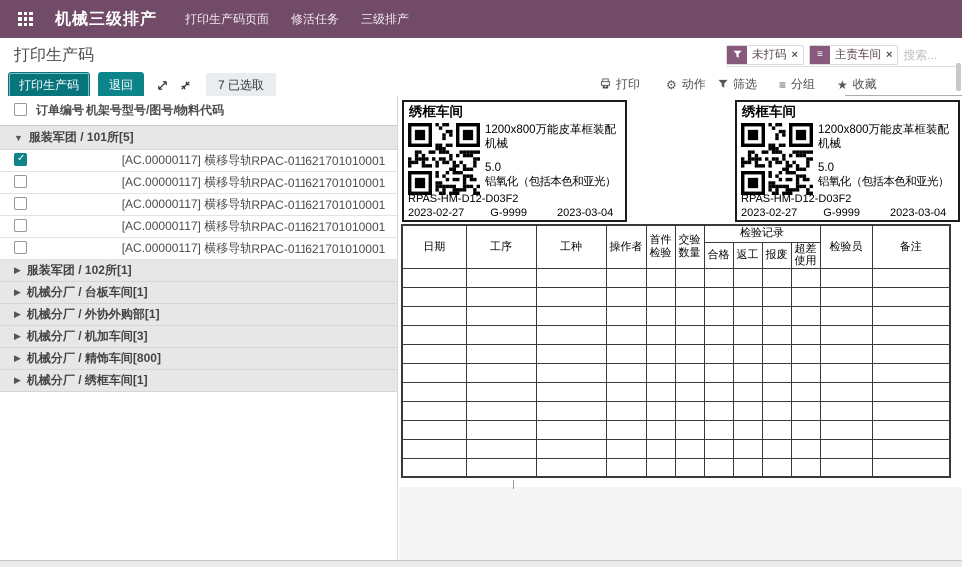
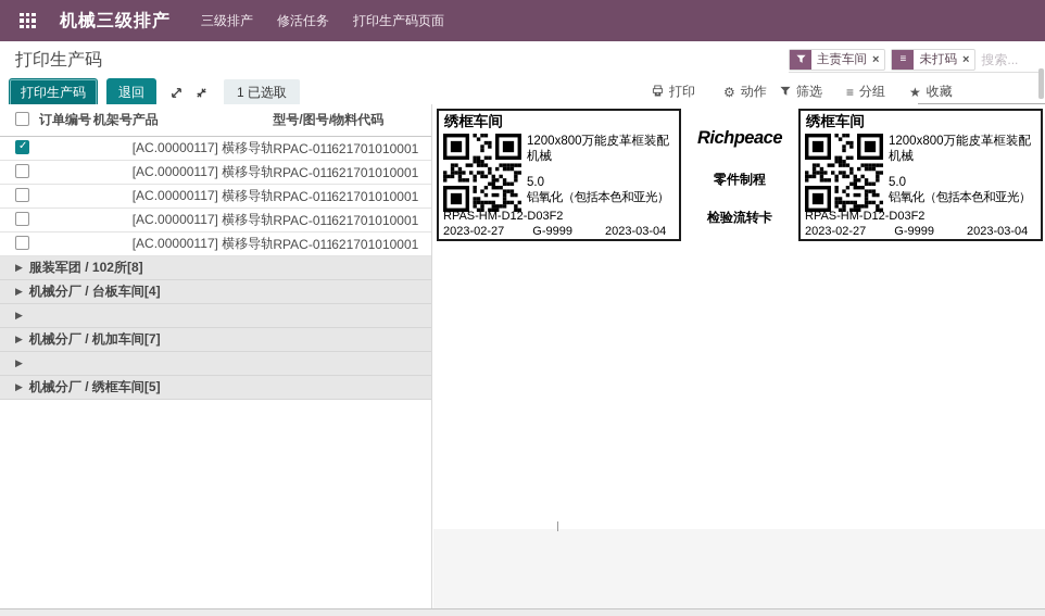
  机械三级排产
- 打印生产码页面
+ 三级排产
  修活任务
- 三级排产
+ 打印生产码页面
  打印生产码
  打印生产码
  退回
- 7 已选取
+ 1 已选取
  打印
  ⚙
  动作
  筛选
  ≡
  分组
  ★
  收藏
- 未打码
+ 主责车间
  ×
  ≡
- 主责车间
+ 未打码
  ×
  搜索...
  订单编号
  机架号
+ 产品
  型号/图号/
  物料代码
- ▼
- 服装军团 / 101所[5]
  [AC.00000117] 横移导轨
  621701010001
  [AC.00000117] 横移导轨
  621701010001
  [AC.00000117] 横移导轨
  621701010001
  [AC.00000117] 横移导轨
  621701010001
  [AC.00000117] 横移导轨
  621701010001
  ▶
- 服装军团 / 102所[1]
+ 服装军团 / 102所[8]
  ▶
- 机械分厂 / 台板车间[1]
+ 机械分厂 / 台板车间[4]
  ▶
- 机械分厂 / 外协外购部[1]
  ▶
- 机械分厂 / 机加车间[3]
+ 机械分厂 / 机加车间[7]
  ▶
- 机械分厂 / 精饰车间[800]
  ▶
- 机械分厂 / 绣框车间[1]
+ 机械分厂 / 绣框车间[5]
  绣框车间
  1200x800万能皮革框装配机械
  5.0
  铝氧化（包括本色和亚光）
  RPAS-HM-D12-D03F2
  2023-02-27
  G-9999
  2023-03-04
+ Richpeace
+ 零件制程
+ 检验流转卡
  绣框车间
  1200x800万能皮革框装配机械
  5.0
  铝氧化（包括本色和亚光）
  RPAS-HM-D12-D03F2
  2023-02-27
  G-9999
  2023-03-04
- 日期	工序	工种	操作者	首件检验	交验数量	检验记录	检验员	备注
- 合格	返工	报废	超差使用
